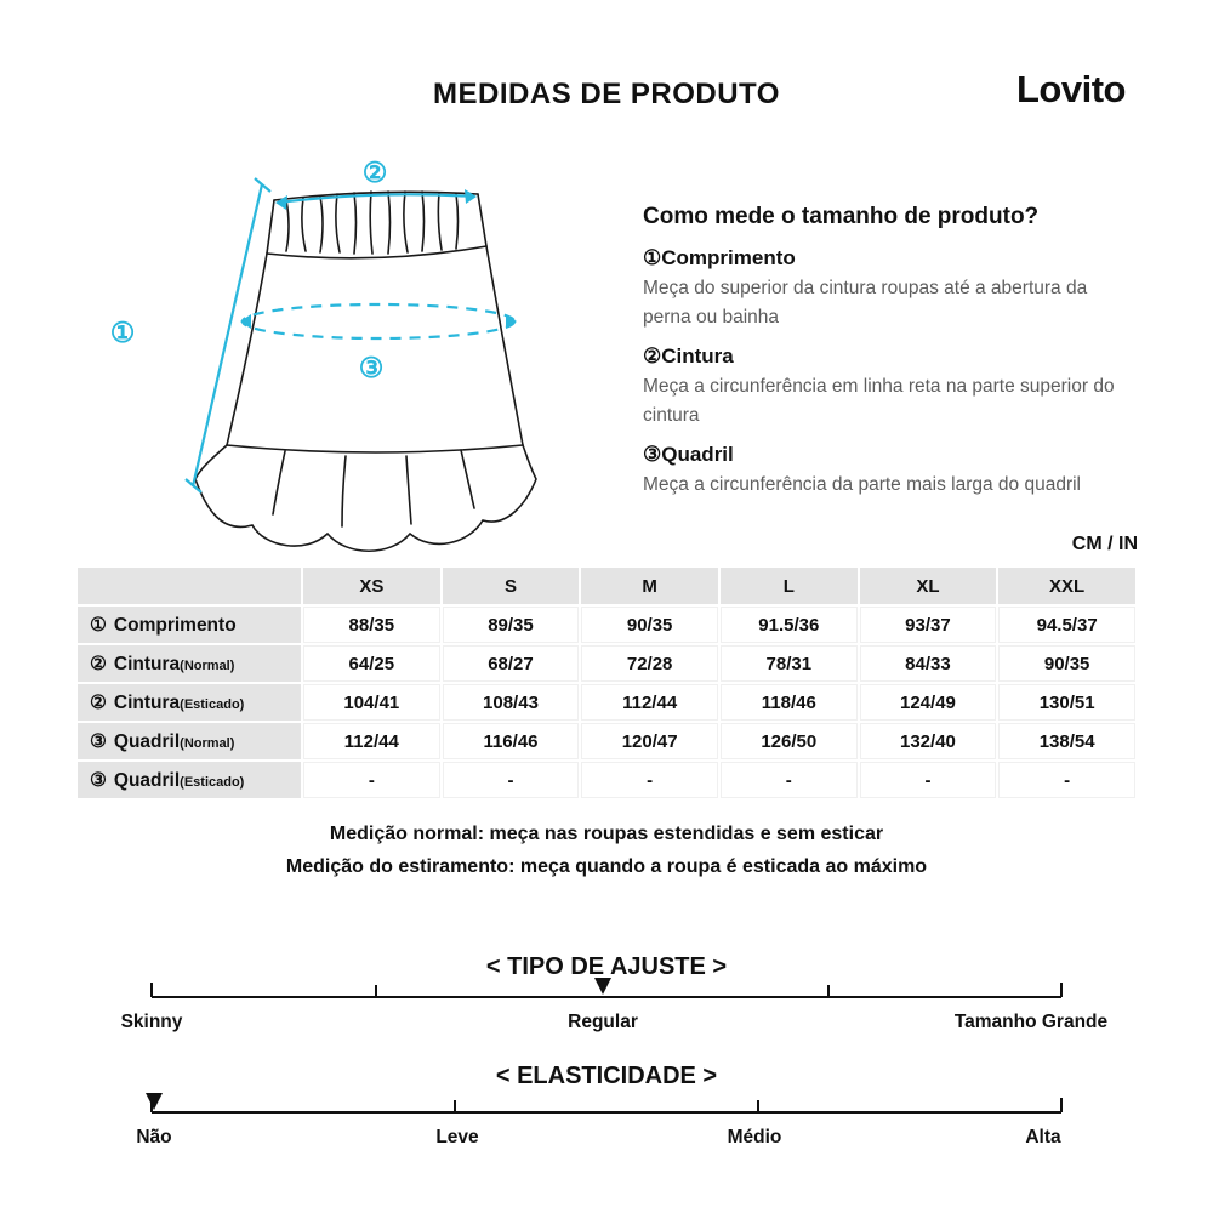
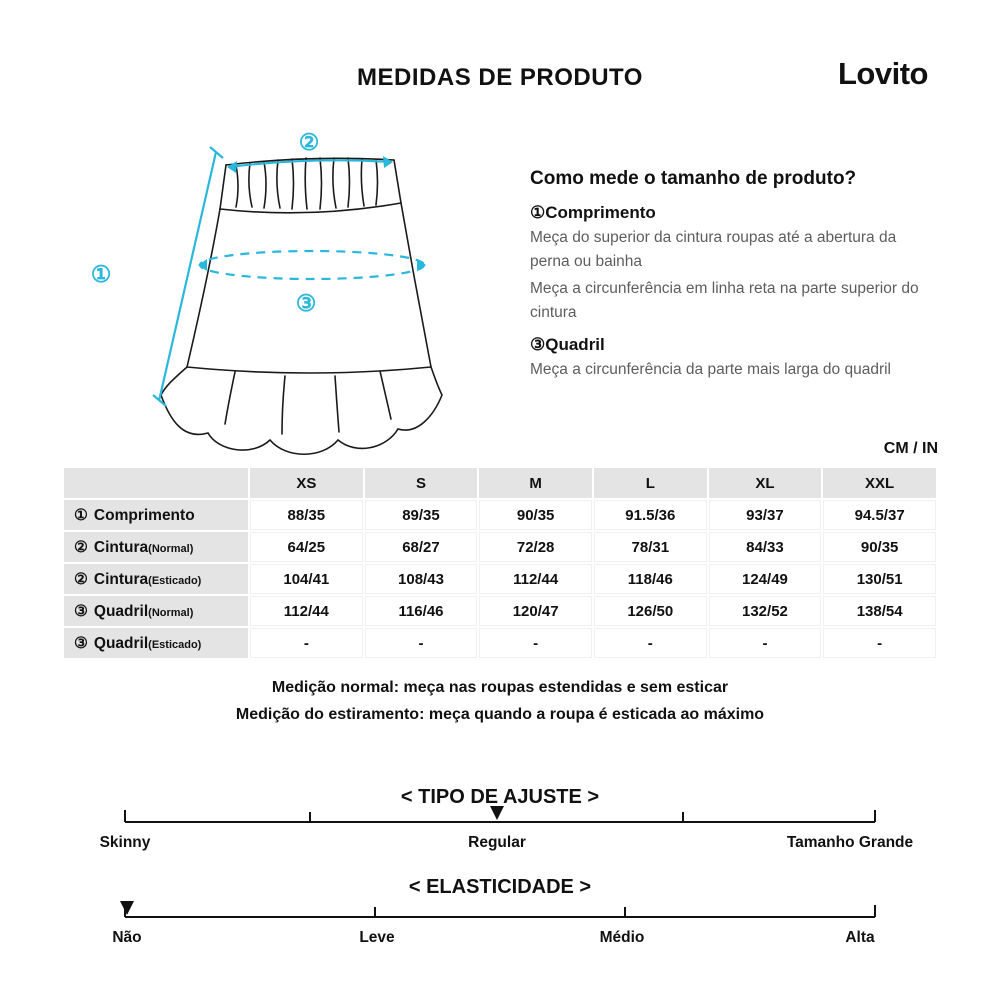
  MEDIDAS DE PRODUTO
  Lovito
  ①
  ②
  ③
  Como mede o tamanho de produto?
  ①Comprimento
  Meça do superior da cintura roupas até a abertura da perna ou bainha
- ②Cintura
  Meça a circunferência em linha reta na parte superior do cintura
  ③Quadril
  Meça a circunferência da parte mais larga do quadril
  CM / IN
  	XS	S	M	L	XL	XXL
  ① Comprimento	88/35	89/35	90/35	91.5/36	93/37	94.5/37
  ② Cintura(Normal)	64/25	68/27	72/28	78/31	84/33	90/35
  ② Cintura(Esticado)	104/41	108/43	112/44	118/46	124/49	130/51
- ③ Quadril(Normal)	112/44	116/46	120/47	126/50	132/40	138/54
+ ③ Quadril(Normal)	112/44	116/46	120/47	126/50	132/52	138/54
  ③ Quadril(Esticado)	-	-	-	-	-	-
  Medição normal: meça nas roupas estendidas e sem esticar
  Medição do estiramento: meça quando a roupa é esticada ao máximo
  < TIPO DE AJUSTE >
  Skinny
  Regular
  Tamanho Grande
  < ELASTICIDADE >
  Não
  Leve
  Médio
  Alta
